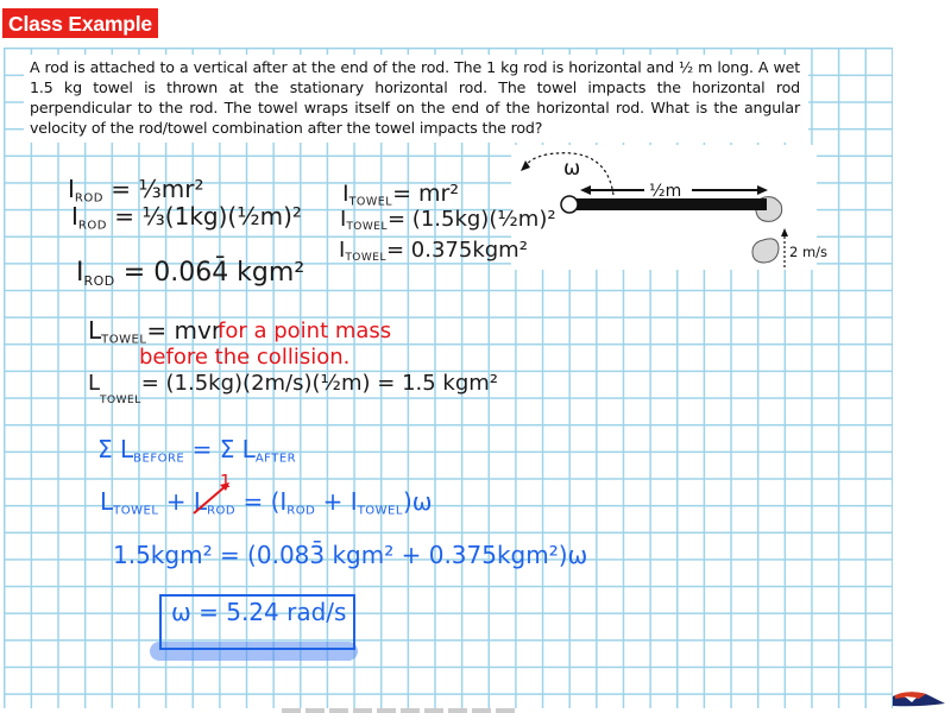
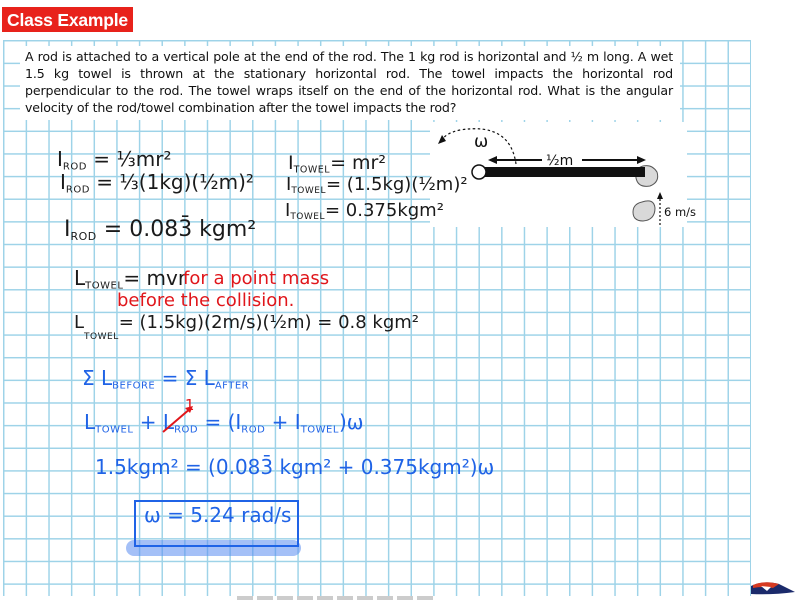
  Class Example
- A rod is attached to a vertical after at the end of the rod. The 1 kg rod is horizontal and ½ m long. A wet 1.5 kg towel is thrown at the stationary horizontal rod. The towel impacts the horizontal rod perpendicular to the rod. The towel wraps itself on the end of the horizontal rod. What is the angular velocity of the rod/towel combination after the towel impacts the rod?
+ A rod is attached to a vertical pole at the end of the rod. The 1 kg rod is horizontal and ½ m long. A wet 1.5 kg towel is thrown at the stationary horizontal rod. The towel impacts the horizontal rod perpendicular to the rod. The towel wraps itself on the end of the horizontal rod. What is the angular velocity of the rod/towel combination after the towel impacts the rod?
  ω
  ½m
- 2 m/s
+ 6 m/s
  IROD = ⅓mr²
  IROD = ⅓(1kg)(½m)²
- IROD = 0.064̄ kgm²
+ IROD = 0.083̄ kgm²
  ITOWEL= mr²
  ITOWEL= (1.5kg)(½m)²
  ITOWEL= 0.375kgm²
  LTOWEL= mvr
  for a point mass
  before the collision.
- LTOWEL= (1.5kg)(2m/s)(½m) = 1.5 kgm²
+ LTOWEL= (1.5kg)(2m/s)(½m) = 0.8 kgm²
  Σ LBEFORE = Σ LAFTER
  LTOWEL + LROD
  1
  = (IROD + ITOWEL)ω
  1.5kgm² = (0.083̄ kgm² + 0.375kgm²)ω
  ω = 5.24 rad/s
